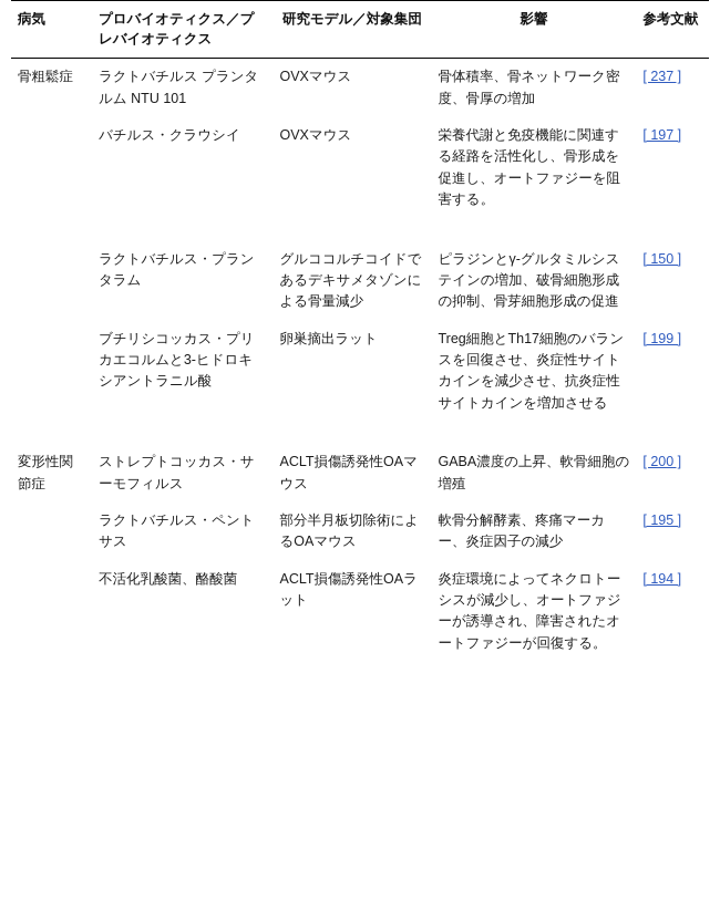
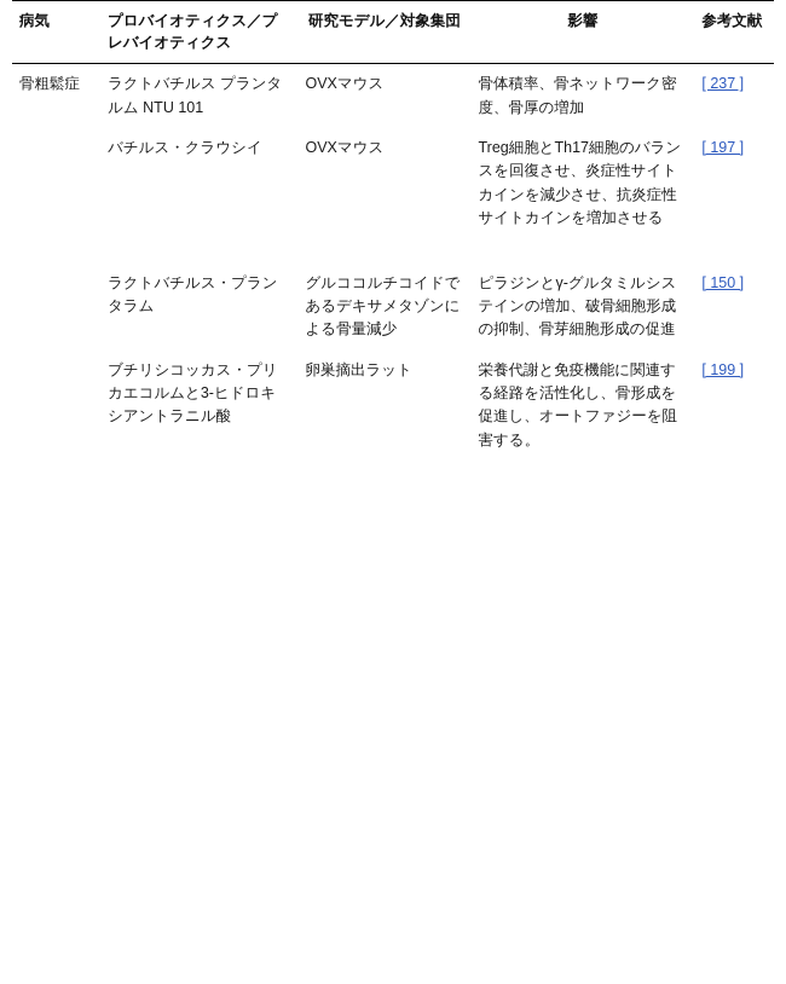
  病気	プロバイオティクス／プレバイオティクス	研究モデル／対象集団	影響	参考文献
  骨粗鬆症	ラクトバチルス プランタルム NTU 101	OVXマウス	骨体積率、骨ネットワーク密度、骨厚の増加	[ 237 ]
- 	バチルス・クラウシイ	OVXマウス	栄養代謝と免疫機能に関連する経路を活性化し、骨形成を促進し、オートファジーを阻害する。	[ 197 ]
+ 	バチルス・クラウシイ	OVXマウス	Treg細胞とTh17細胞のバランスを回復させ、炎症性サイトカインを減少させ、抗炎症性サイトカインを増加させる	[ 197 ]
  	ラクトバチルス・プランタラム	グルココルチコイドであるデキサメタゾンによる骨量減少	ピラジンとγ-グルタミルシステインの増加、破骨細胞形成の抑制、骨芽細胞形成の促進	[ 150 ]
- 	ブチリシコッカス・プリカエコルムと3-ヒドロキシアントラニル酸	卵巣摘出ラット	Treg細胞とTh17細胞のバランスを回復させ、炎症性サイトカインを減少させ、抗炎症性サイトカインを増加させる	[ 199 ]
+ 	ブチリシコッカス・プリカエコルムと3-ヒドロキシアントラニル酸	卵巣摘出ラット	栄養代謝と免疫機能に関連する経路を活性化し、骨形成を促進し、オートファジーを阻害する。	[ 199 ]
- 変形性関節症	ストレプトコッカス・サーモフィルス	ACLT損傷誘発性OAマウス	GABA濃度の上昇、軟骨細胞の増殖	[ 200 ]
- 	ラクトバチルス・ペントサス	部分半月板切除術によるOAマウス	軟骨分解酵素、疼痛マーカー、炎症因子の減少	[ 195 ]
- 	不活化乳酸菌、酪酸菌	ACLT損傷誘発性OAラット	炎症環境によってネクロトーシスが減少し、オートファジーが誘導され、障害されたオートファジーが回復する。	[ 194 ]
